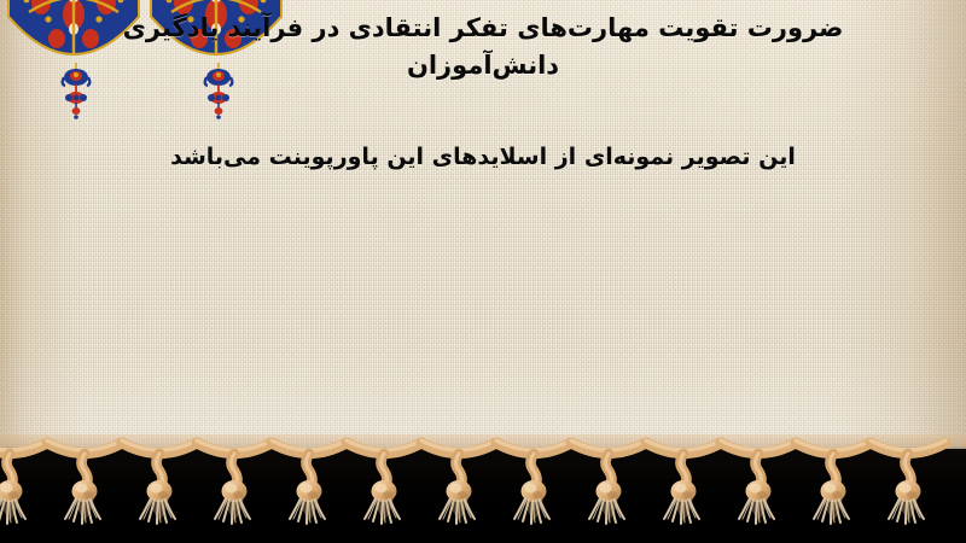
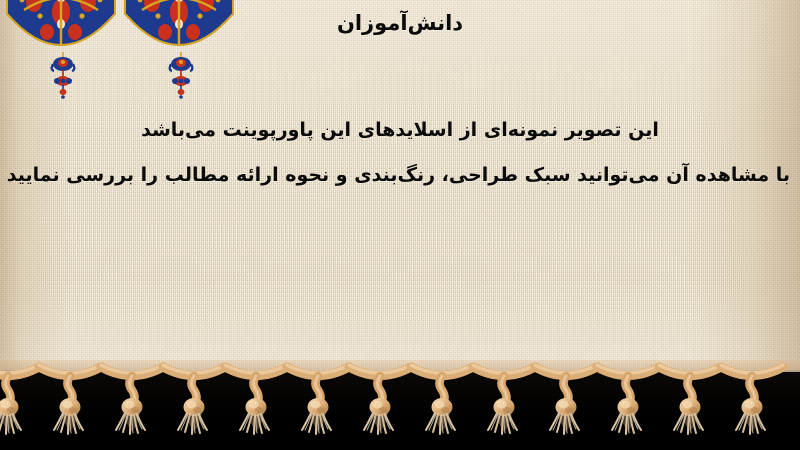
- ضرورت تقویت مهارت‌های تفکر انتقادی در فرآیند یادگیری
  دانش‌آموزان
  این تصویر نمونه‌ای از اسلایدهای این پاورپوینت می‌باشد
+ با مشاهده آن می‌توانید سبک طراحی، رنگ‌بندی و نحوه ارائه مطالب را بررسی نمایید
